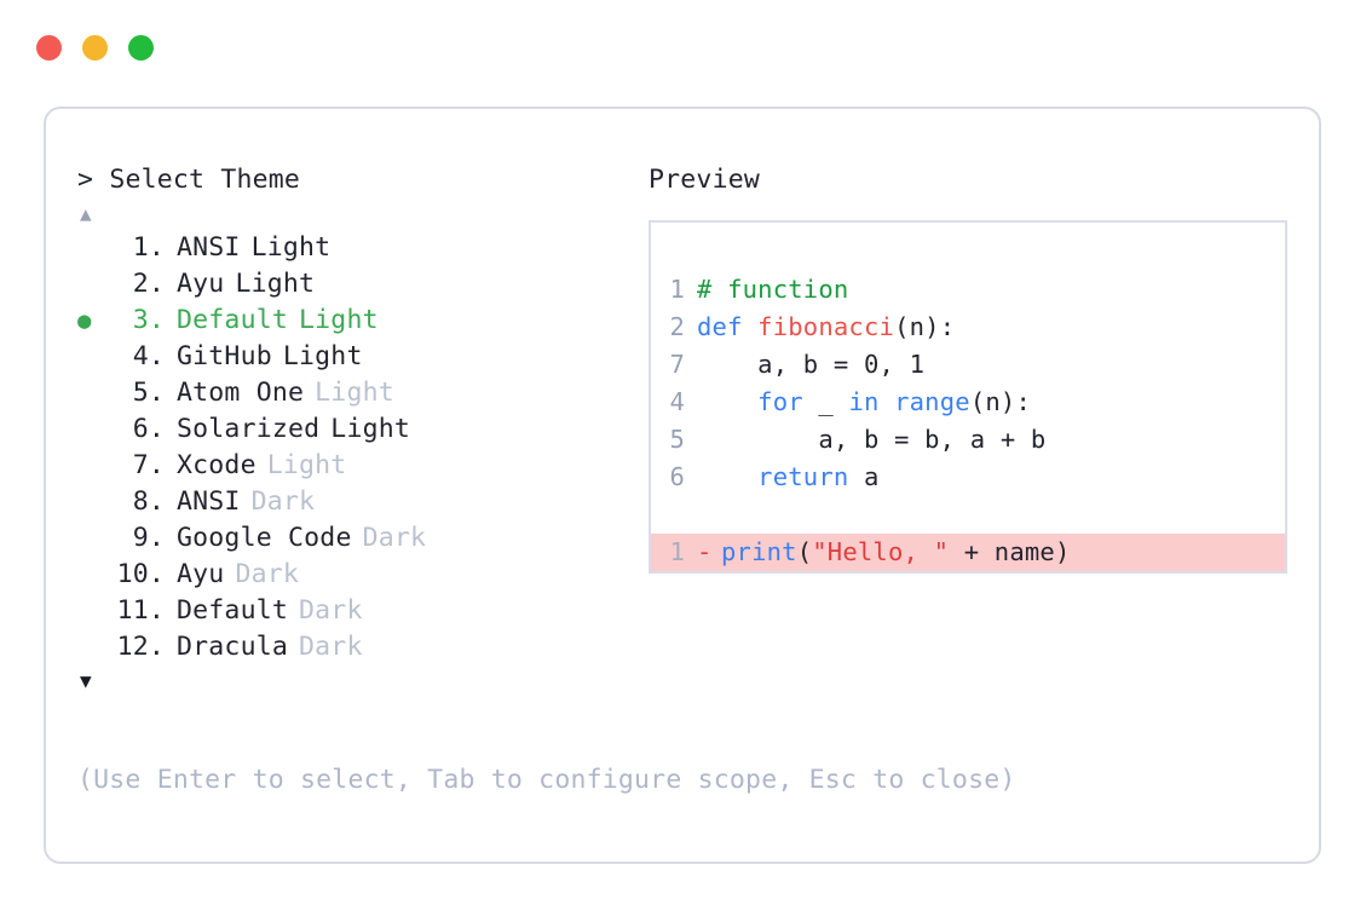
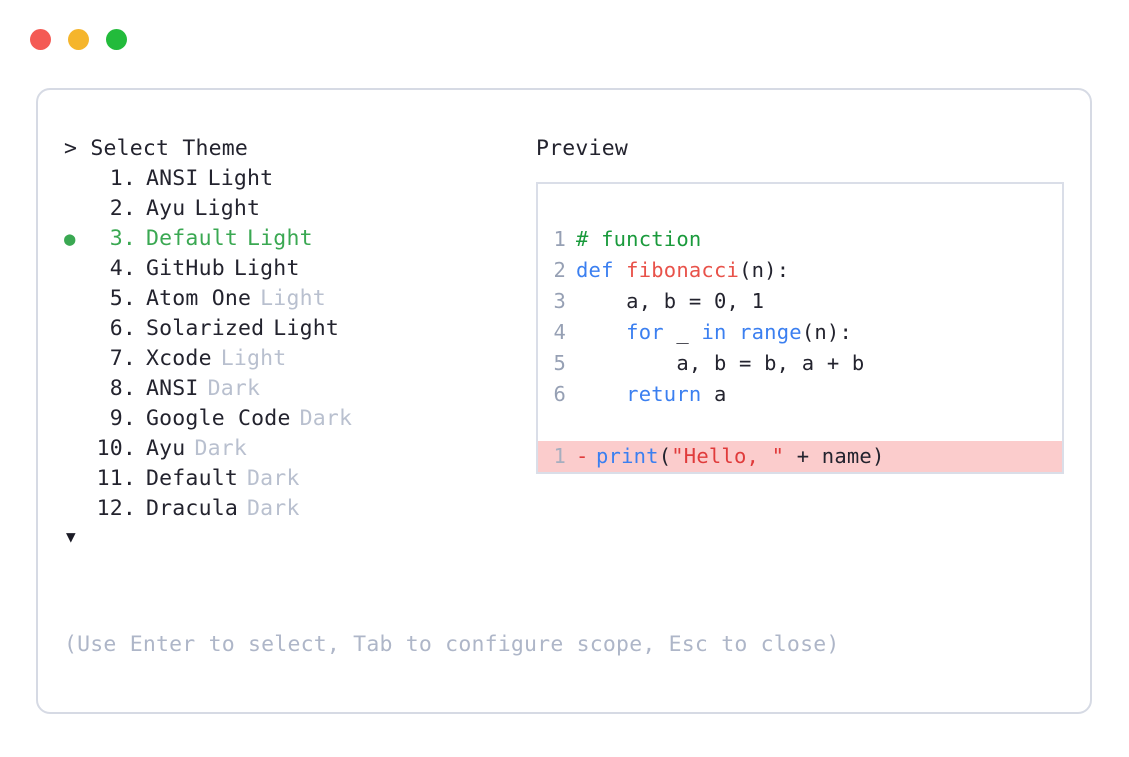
  > Select Theme
- ▲
  1.
  ANSI
  Light
  2.
  Ayu
  Light
  ●
  3.
  Default
  Light
  4.
  GitHub
  Light
  5.
  Atom One
  Light
  6.
  Solarized
  Light
  7.
  Xcode
  Light
  8.
  ANSI
  Dark
  9.
  Google Code
  Dark
  10.
  Ayu
  Dark
  11.
  Default
  Dark
  12.
  Dracula
  Dark
  ▼
  (Use Enter to select, Tab to configure scope, Esc to close)
  Preview
  1
  # function
  2
  def fibonacci(n):
- 7
+ 3
  a, b = 0, 1
  4
  for _ in range(n):
  5
  a, b = b, a + b
  6
  return a
  1
  -
  print("Hello, " + name)
